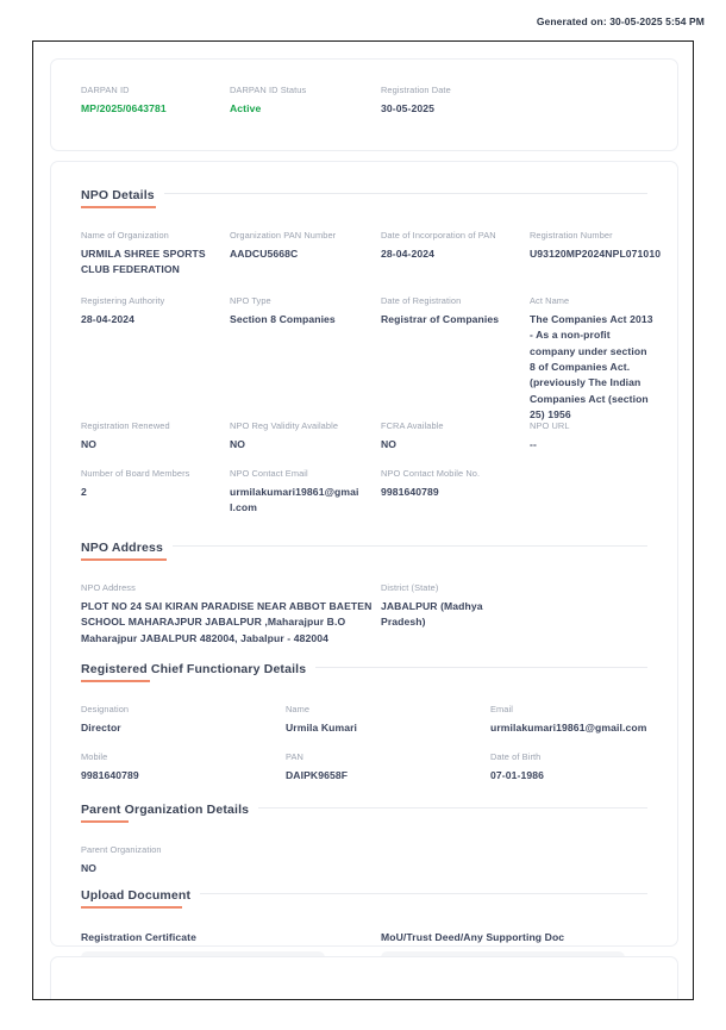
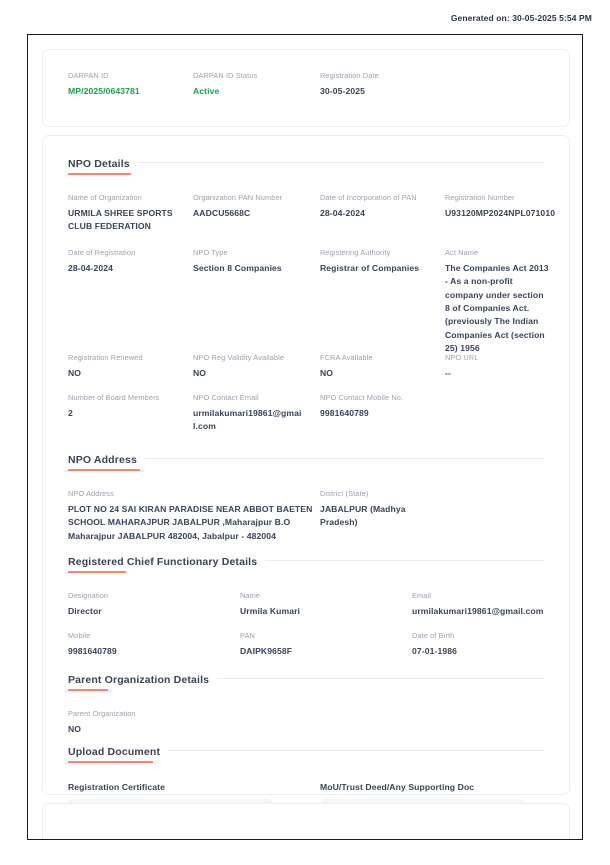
  Generated on: 30-05-2025 5:54 PM
  DARPAN ID
  MP/2025/0643781
  DARPAN ID Status
  Active
  Registration Date
  30-05-2025
  NPO Details
  Name of Organization
  URMILA SHREE SPORTS CLUB FEDERATION
  Organization PAN Number
  AADCU5668C
  Date of Incorporation of PAN
  28-04-2024
  Registration Number
  U93120MP2024NPL071010
- Registering Authority
+ Date of Registration
  28-04-2024
  NPO Type
  Section 8 Companies
- Date of Registration
+ Registering Authority
  Registrar of Companies
  Act Name
  The Companies Act 2013 - As a non-profit company under section 8 of Companies Act. (previously The Indian Companies Act (section 25) 1956
  Registration Renewed
  NO
  NPO Reg Validity Available
  NO
  FCRA Available
  NO
  NPO URL
  --
  Number of Board Members
  2
  NPO Contact Email
  urmilakumari19861@gmail.com
  NPO Contact Mobile No.
  9981640789
  NPO Address
  NPO Address
  PLOT NO 24 SAI KIRAN PARADISE NEAR ABBOT BAETEN SCHOOL MAHARAJPUR JABALPUR ,Maharajpur B.O Maharajpur JABALPUR 482004, Jabalpur - 482004
  District (State)
  JABALPUR (Madhya Pradesh)
  Registered Chief Functionary Details
  Designation
  Director
  Name
  Urmila Kumari
  Email
  urmilakumari19861@gmail.com
  Mobile
  9981640789
  PAN
  DAIPK9658F
  Date of Birth
  07-01-1986
  Parent Organization Details
  Parent Organization
  NO
  Upload Document
  Registration Certificate
  MoU/Trust Deed/Any Supporting Doc
